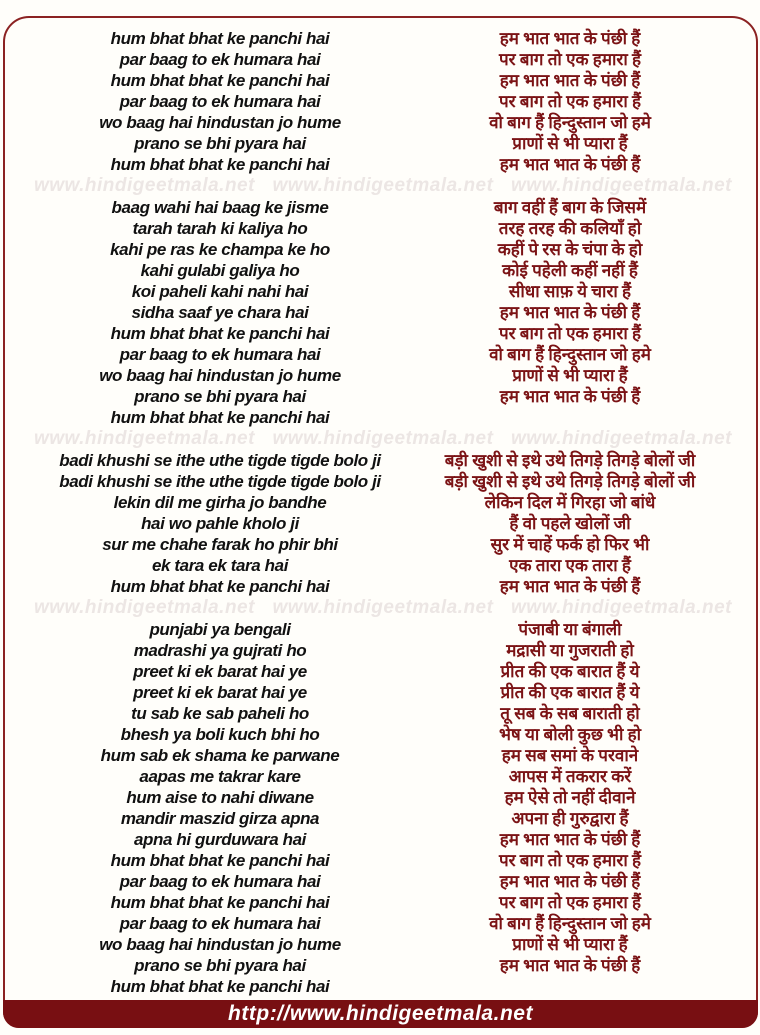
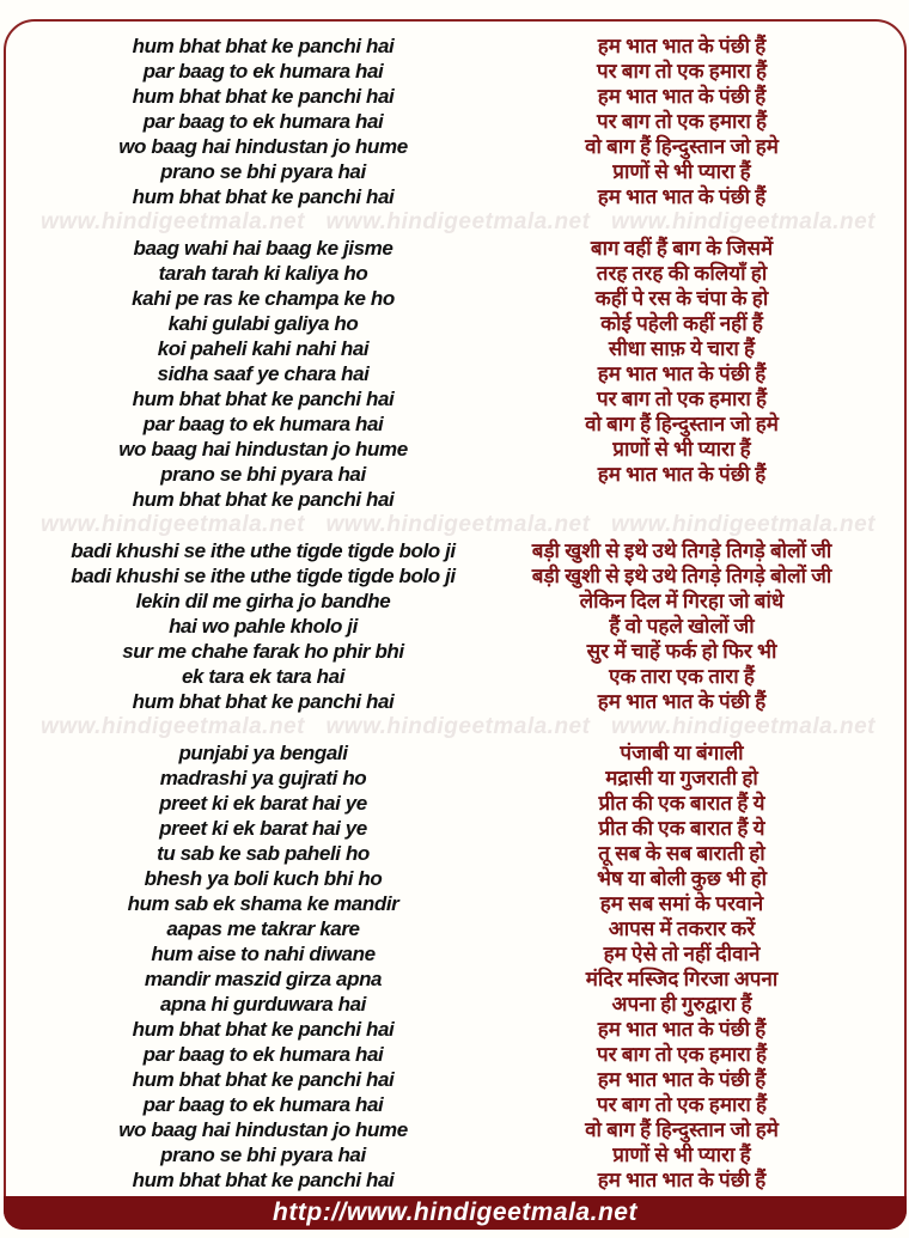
  hum bhat bhat ke panchi hai
  par baag to ek humara hai
  hum bhat bhat ke panchi hai
  par baag to ek humara hai
  wo baag hai hindustan jo hume
  prano se bhi pyara hai
  hum bhat bhat ke panchi hai
  हम भात भात के पंछी हैं
  पर बाग तो एक हमारा हैं
  हम भात भात के पंछी हैं
  पर बाग तो एक हमारा हैं
  वो बाग हैं हिन्दुस्तान जो हमे
  प्राणों से भी प्यारा हैं
  हम भात भात के पंछी हैं
  www.hindigeetmala.net
  www.hindigeetmala.net
  www.hindigeetmala.net
  baag wahi hai baag ke jisme
  tarah tarah ki kaliya ho
  kahi pe ras ke champa ke ho
  kahi gulabi galiya ho
  koi paheli kahi nahi hai
  sidha saaf ye chara hai
  hum bhat bhat ke panchi hai
  par baag to ek humara hai
  wo baag hai hindustan jo hume
  prano se bhi pyara hai
  hum bhat bhat ke panchi hai
  बाग वहीं हैं बाग के जिसमें
  तरह तरह की कलियाँ हो
  कहीं पे रस के चंपा के हो
  कोई पहेली कहीं नहीं हैं
  सीधा साफ़ ये चारा हैं
  हम भात भात के पंछी हैं
  पर बाग तो एक हमारा हैं
  वो बाग हैं हिन्दुस्तान जो हमे
  प्राणों से भी प्यारा हैं
  हम भात भात के पंछी हैं
  www.hindigeetmala.net
  www.hindigeetmala.net
  www.hindigeetmala.net
  badi khushi se ithe uthe tigde tigde bolo ji
  badi khushi se ithe uthe tigde tigde bolo ji
  lekin dil me girha jo bandhe
  hai wo pahle kholo ji
  sur me chahe farak ho phir bhi
  ek tara ek tara hai
  hum bhat bhat ke panchi hai
  बड़ी खुशी से इथे उथे तिगड़े तिगड़े बोलों जी
  बड़ी खुशी से इथे उथे तिगड़े तिगड़े बोलों जी
  लेकिन दिल में गिरहा जो बांधे
  हैं वो पहले खोलों जी
  सुर में चाहें फर्क हो फिर भी
  एक तारा एक तारा हैं
  हम भात भात के पंछी हैं
  www.hindigeetmala.net
  www.hindigeetmala.net
  www.hindigeetmala.net
  punjabi ya bengali
  madrashi ya gujrati ho
  preet ki ek barat hai ye
  preet ki ek barat hai ye
  tu sab ke sab paheli ho
  bhesh ya boli kuch bhi ho
- hum sab ek shama ke parwane
+ hum sab ek shama ke mandir
  aapas me takrar kare
  hum aise to nahi diwane
  mandir maszid girza apna
  apna hi gurduwara hai
  hum bhat bhat ke panchi hai
  par baag to ek humara hai
  hum bhat bhat ke panchi hai
  par baag to ek humara hai
  wo baag hai hindustan jo hume
  prano se bhi pyara hai
  hum bhat bhat ke panchi hai
  पंजाबी या बंगाली
  मद्रासी या गुजराती हो
  प्रीत की एक बारात हैं ये
  प्रीत की एक बारात हैं ये
  तू सब के सब बाराती हो
  भेष या बोली कुछ भी हो
  हम सब समां के परवाने
  आपस में तकरार करें
  हम ऐसे तो नहीं दीवाने
+ मंदिर मस्जिद गिरजा अपना
  अपना ही गुरुद्वारा हैं
  हम भात भात के पंछी हैं
  पर बाग तो एक हमारा हैं
  हम भात भात के पंछी हैं
  पर बाग तो एक हमारा हैं
  वो बाग हैं हिन्दुस्तान जो हमे
  प्राणों से भी प्यारा हैं
  हम भात भात के पंछी हैं
  http://www.hindigeetmala.net
